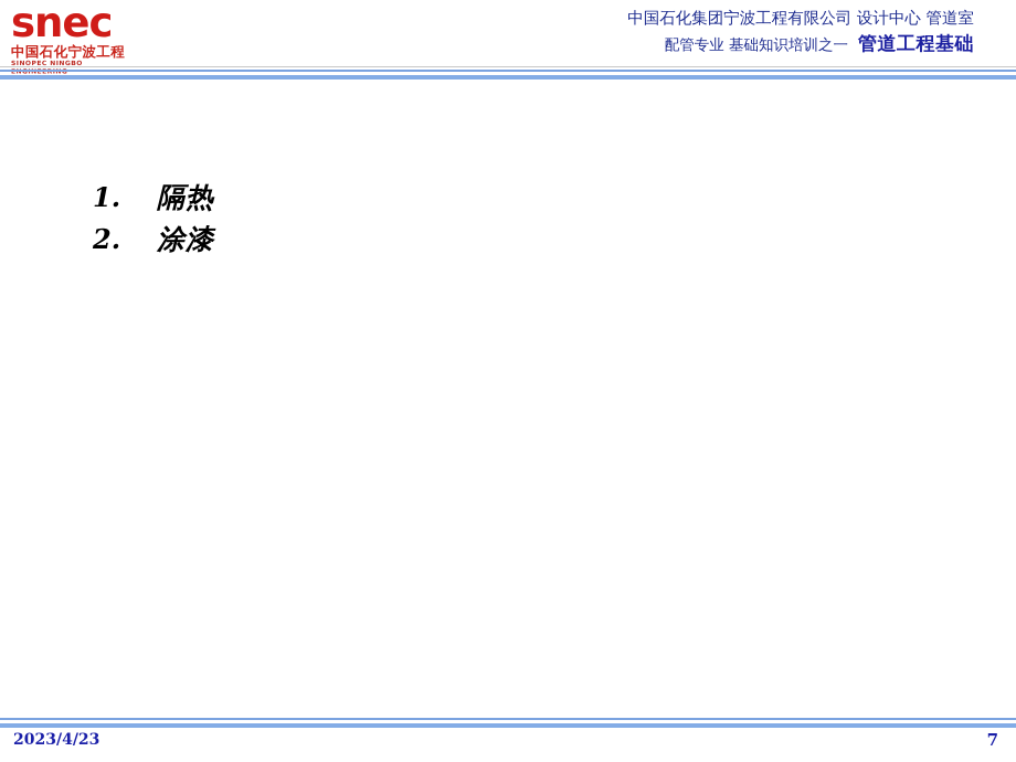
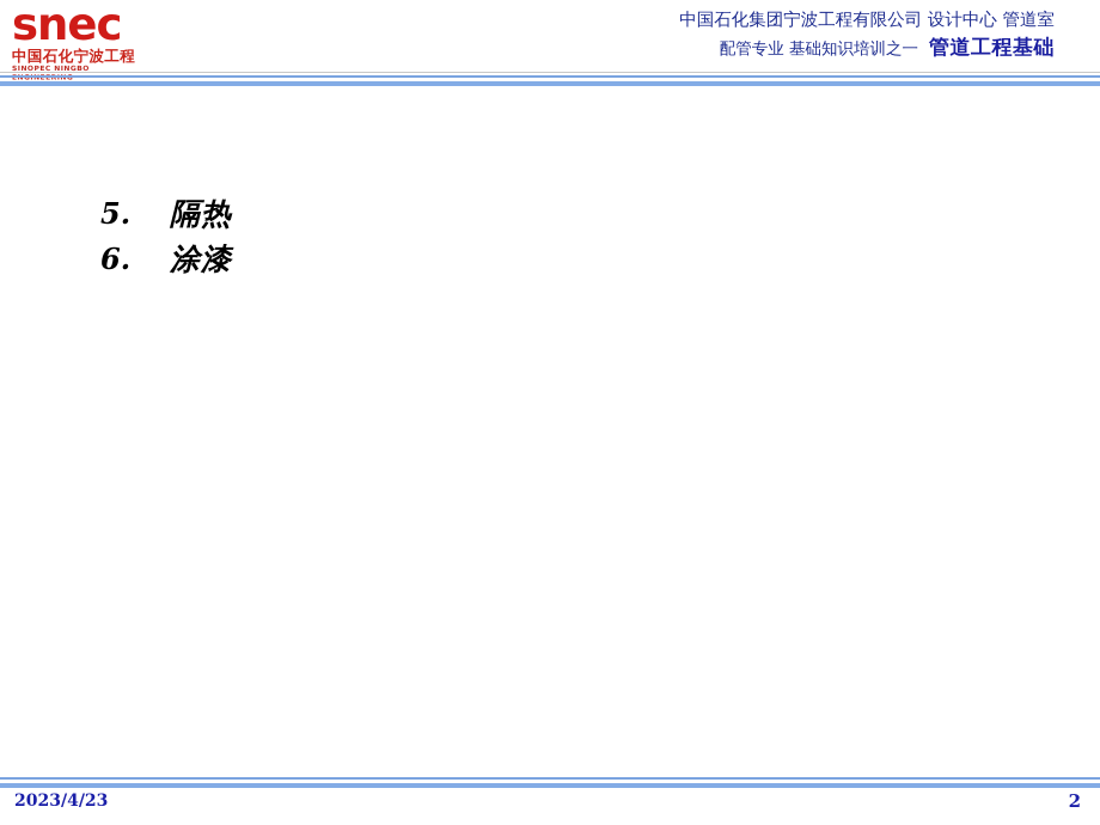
  snec
  中国石化宁波工程
  中国石化集团宁波工程有限公司 设计中心 管道室
  配管专业 基础知识培训之一 管道工程基础
- 1.
+ 5.
  隔热
- 2.
+ 6.
  涂漆
  2023/4/23
- 7
+ 2
